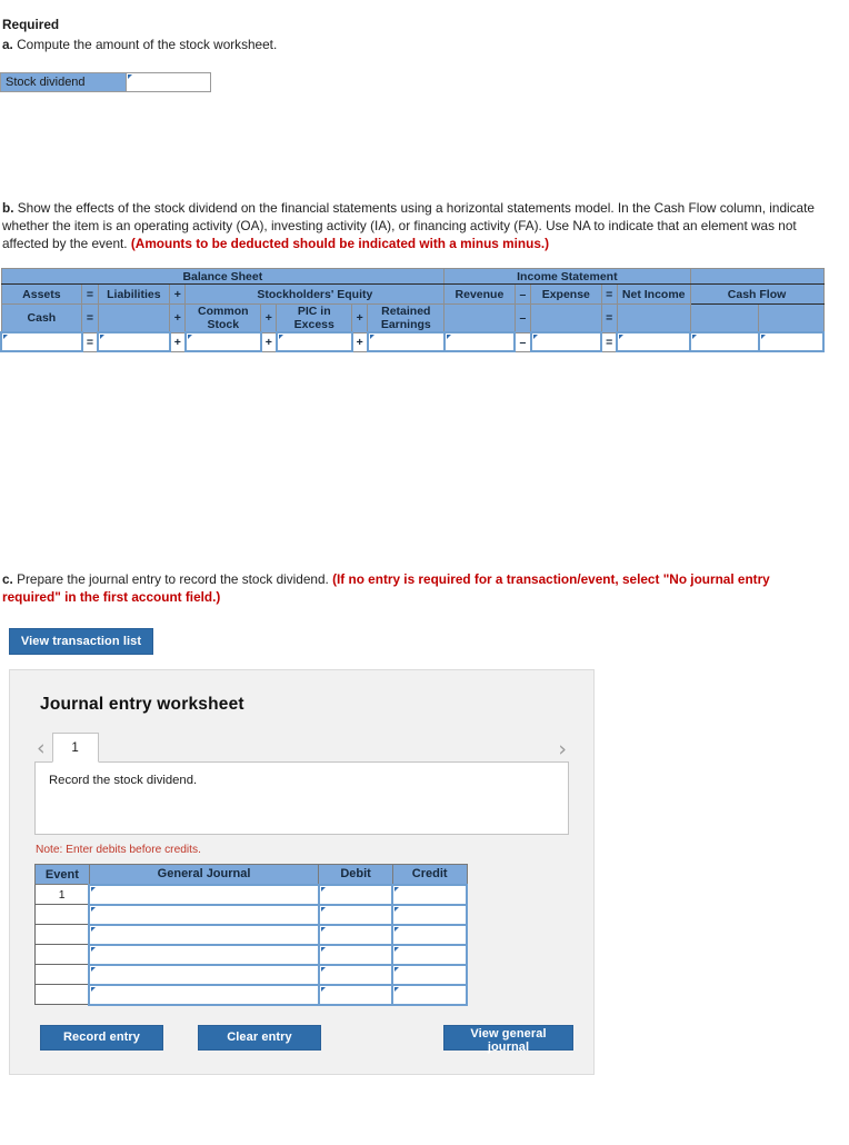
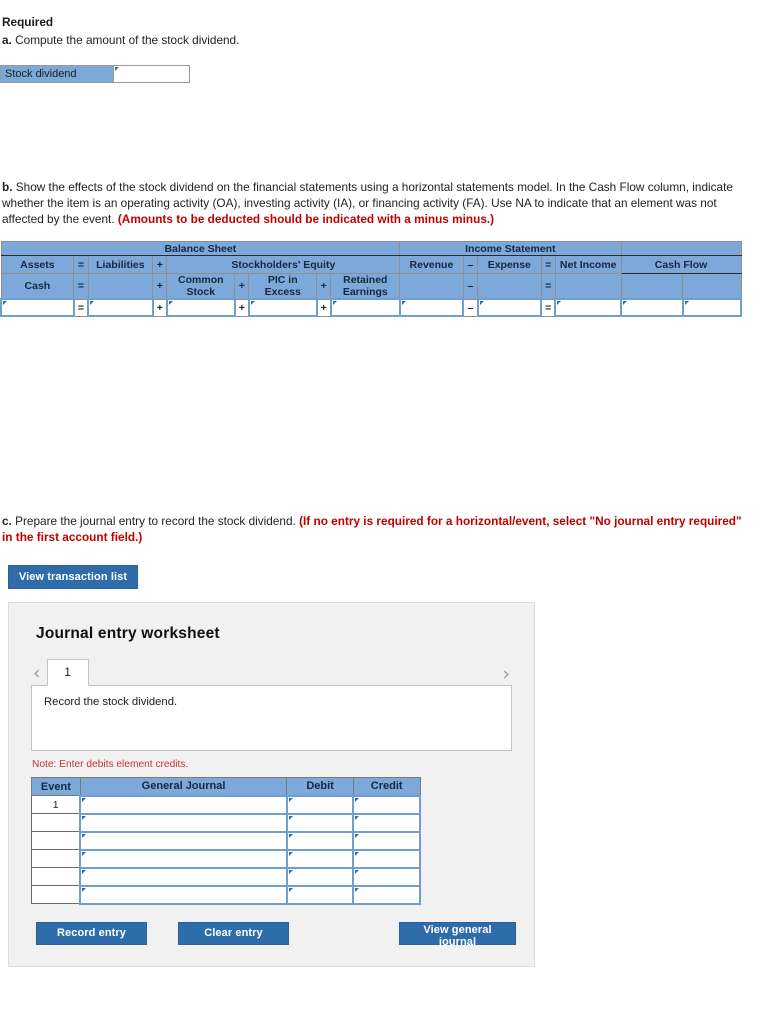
  Required
- a. Compute the amount of the stock worksheet.
+ a. Compute the amount of the stock dividend.
  Stock dividend
  b. Show the effects of the stock dividend on the financial statements using a horizontal statements model. In the Cash Flow column, indicate whether the item is an operating activity (OA), investing activity (IA), or financing activity (FA). Use NA to indicate that an element was not affected by the event. (Amounts to be deducted should be indicated with a minus minus.)
  Balance Sheet	Income Statement
  Assets	=	Liabilities	+	Stockholders' Equity	Revenue	–	Expense	=	Net Income	Cash Flow
  Cash	=		+	Common Stock	+	PIC in Excess	+	Retained Earnings		–		=
  	=		+		+		+			–		=
- c. Prepare the journal entry to record the stock dividend. (If no entry is required for a transaction/event, select "No journal entry required" in the first account field.)
+ c. Prepare the journal entry to record the stock dividend. (If no entry is required for a horizontal/event, select "No journal entry required" in the first account field.)
  View transaction list
  Journal entry worksheet
  ‹
  1
  ›
  Record the stock dividend.
- Note: Enter debits before credits.
+ Note: Enter debits element credits.
  Event	General Journal	Debit	Credit
  1
  Record entry
  Clear entry
  View general journal
